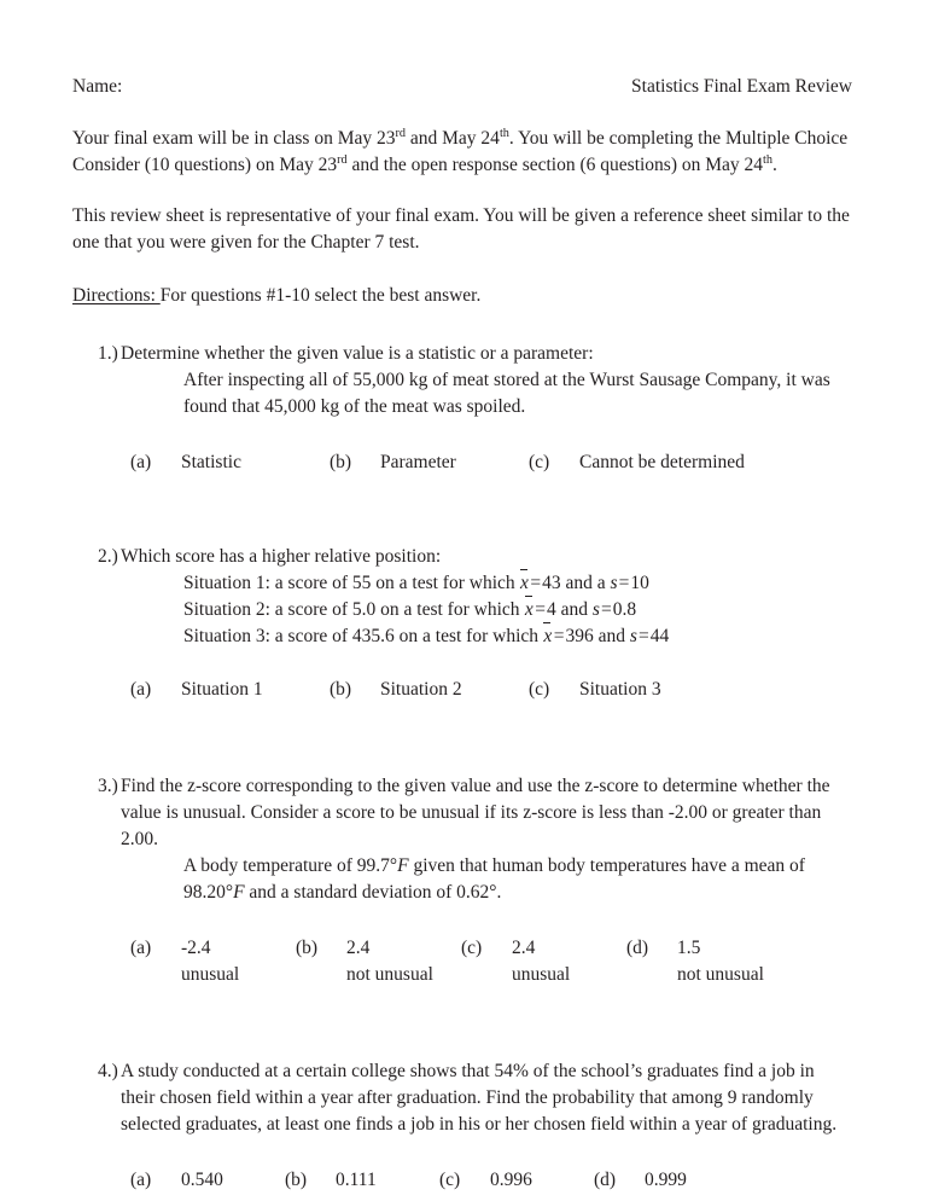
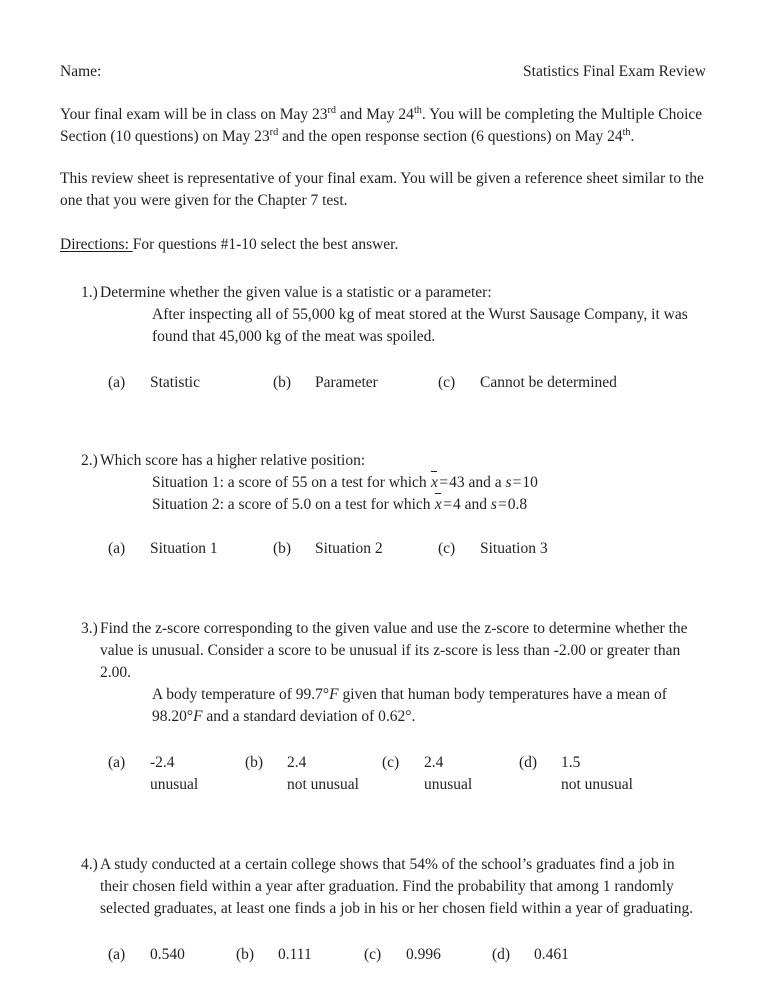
  Name:
  Statistics Final Exam Review
- Your final exam will be in class on May 23rd and May 24th. You will be completing the Multiple Choice Consider (10 questions) on May 23rd and the open response section (6 questions) on May 24th.
+ Your final exam will be in class on May 23rd and May 24th. You will be completing the Multiple Choice Section (10 questions) on May 23rd and the open response section (6 questions) on May 24th.
  This review sheet is representative of your final exam. You will be given a reference sheet similar to the one that you were given for the Chapter 7 test.
  Directions: For questions #1-10 select the best answer.
  1.)
  Determine whether the given value is a statistic or a parameter:
  After inspecting all of 55,000 kg of meat stored at the Wurst Sausage Company, it was found that 45,000 kg of the meat was spoiled.
  (a)
  Statistic
  (b)
  Parameter
  (c)
  Cannot be determined
  2.)
  Which score has a higher relative position:
  Situation 1: a score of 55 on a test for which x=43 and a s=10
  Situation 2: a score of 5.0 on a test for which x=4 and s=0.8
- Situation 3: a score of 435.6 on a test for which x=396 and s=44
  (a)
  Situation 1
  (b)
  Situation 2
  (c)
  Situation 3
  3.)
  Find the z-score corresponding to the given value and use the z-score to determine whether the value is unusual. Consider a score to be unusual if its z-score is less than -2.00 or greater than 2.00.
  A body temperature of 99.7°F given that human body temperatures have a mean of 98.20°F and a standard deviation of 0.62°.
  (a)
  -2.4
  unusual
  (b)
  2.4
  not unusual
  (c)
  2.4
  unusual
  (d)
  1.5
  not unusual
  4.)
- A study conducted at a certain college shows that 54% of the school’s graduates find a job in their chosen field within a year after graduation. Find the probability that among 9 randomly selected graduates, at least one finds a job in his or her chosen field within a year of graduating.
+ A study conducted at a certain college shows that 54% of the school’s graduates find a job in their chosen field within a year after graduation. Find the probability that among 1 randomly selected graduates, at least one finds a job in his or her chosen field within a year of graduating.
  (a)
  0.540
  (b)
  0.111
  (c)
  0.996
  (d)
- 0.999
+ 0.461
